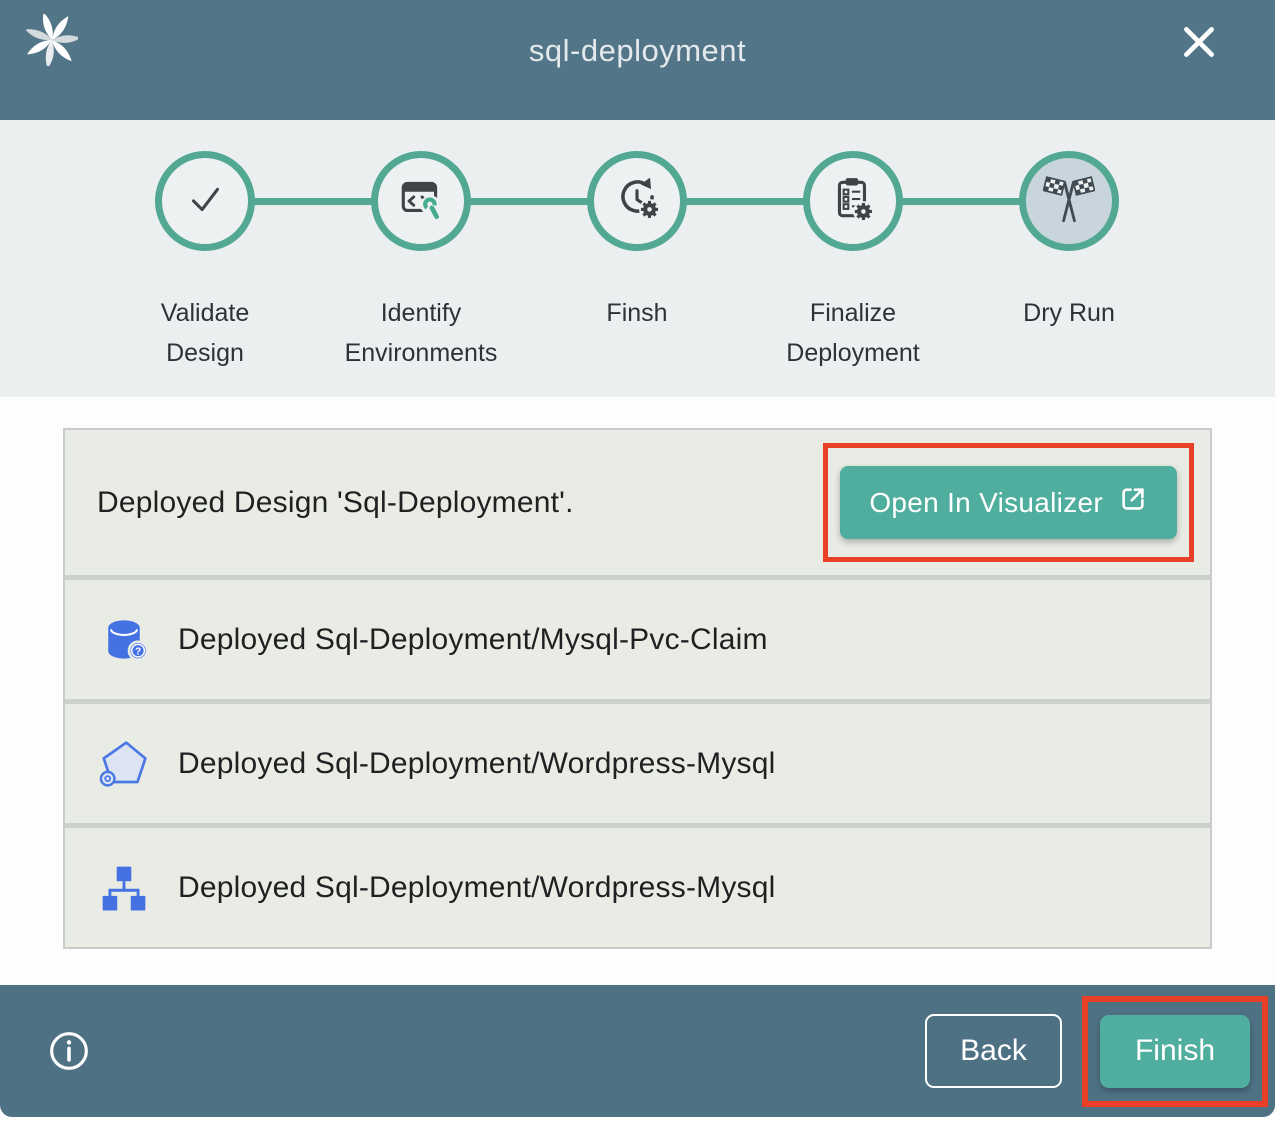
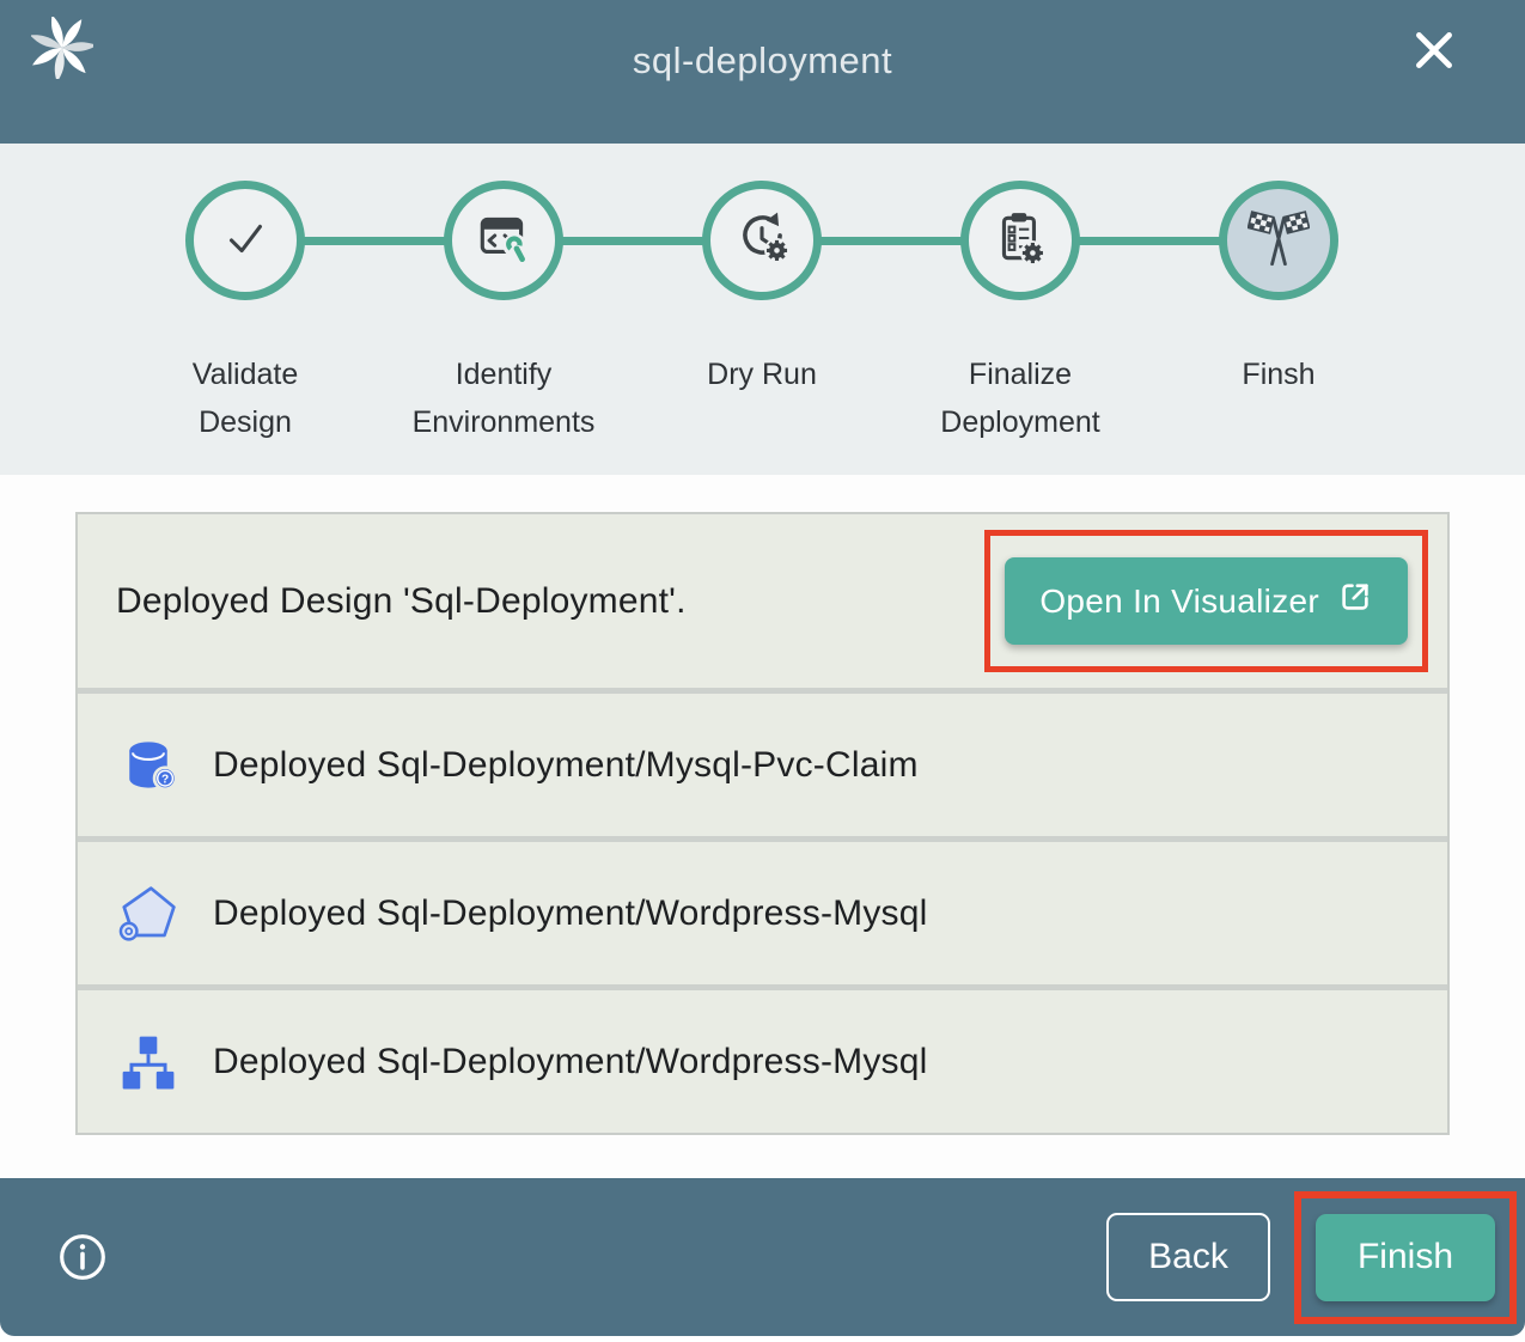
  sql-deployment
  Validate Design
  Identify Environments
- Finsh
+ Dry Run
  Finalize Deployment
- Dry Run
+ Finsh
  Deployed Design 'Sql-Deployment'.
  Open In Visualizer
  ?
  Deployed Sql-Deployment/Mysql-Pvc-Claim
  Deployed Sql-Deployment/Wordpress-Mysql
  Deployed Sql-Deployment/Wordpress-Mysql
  Back
  Finish
